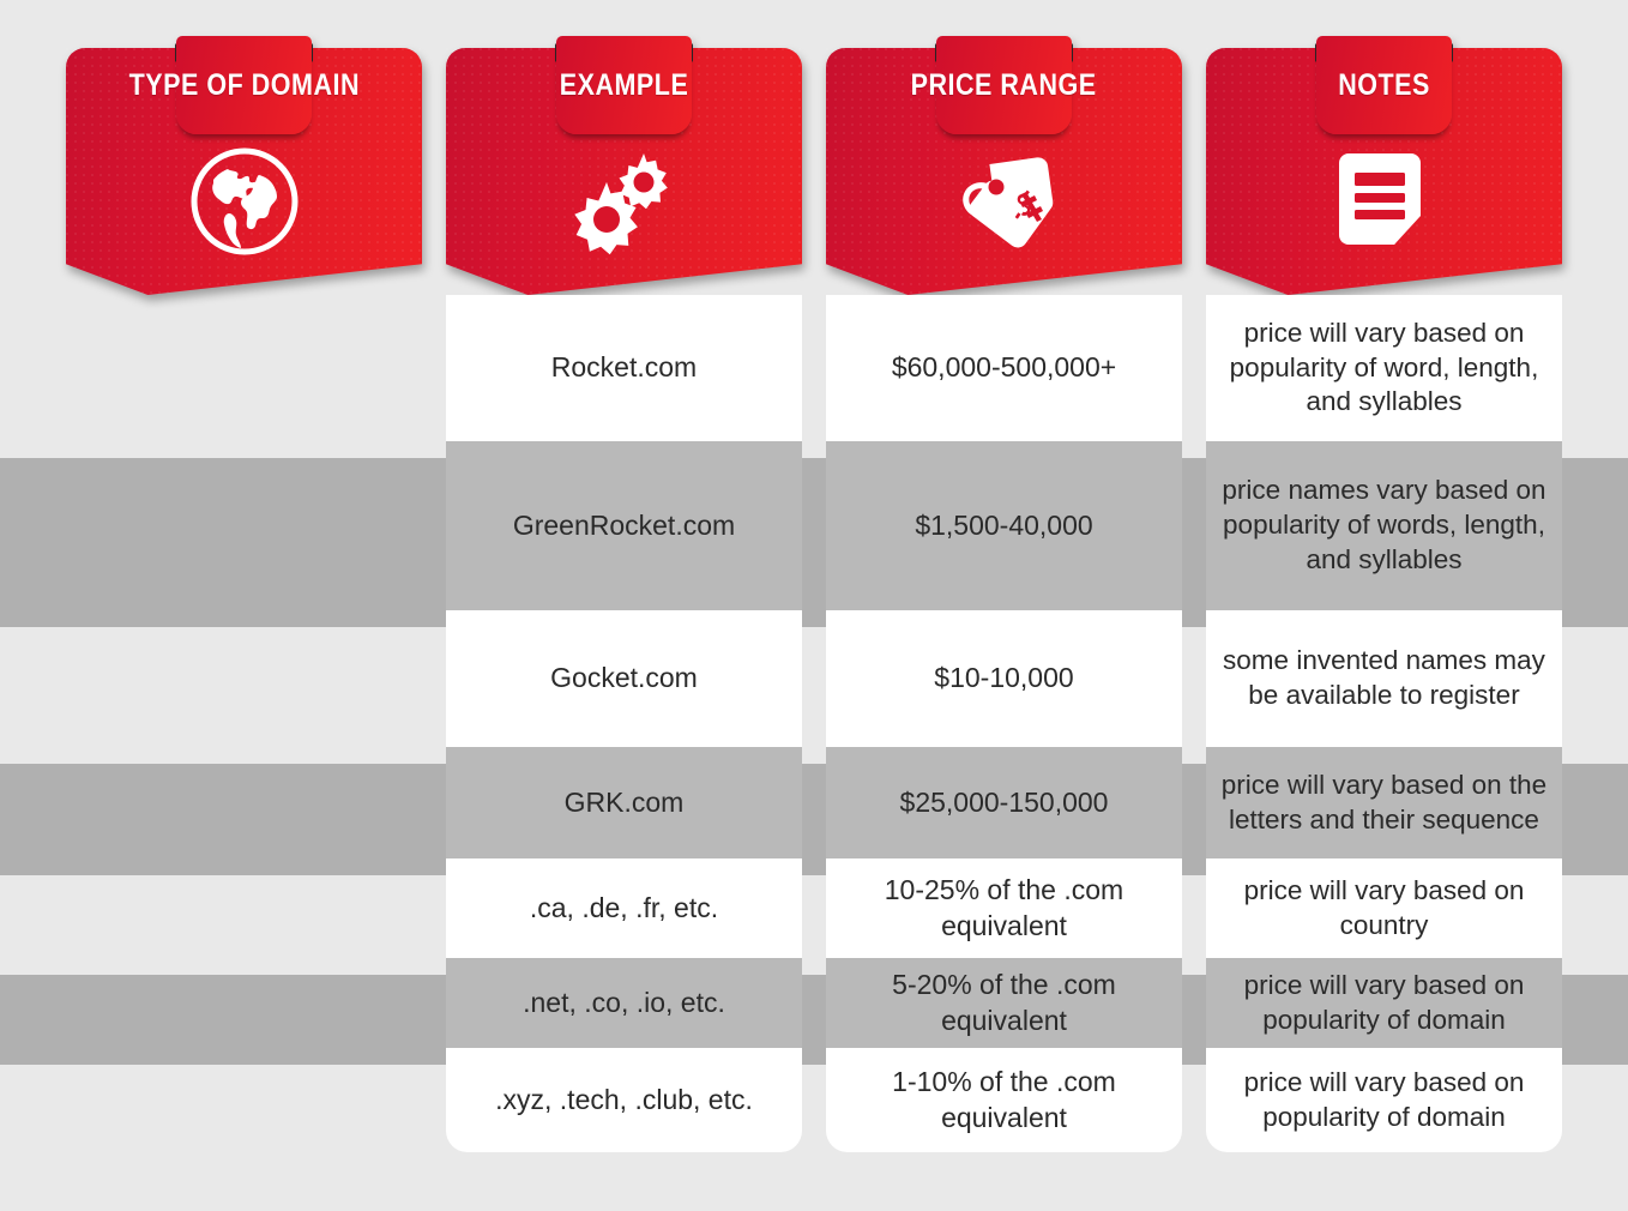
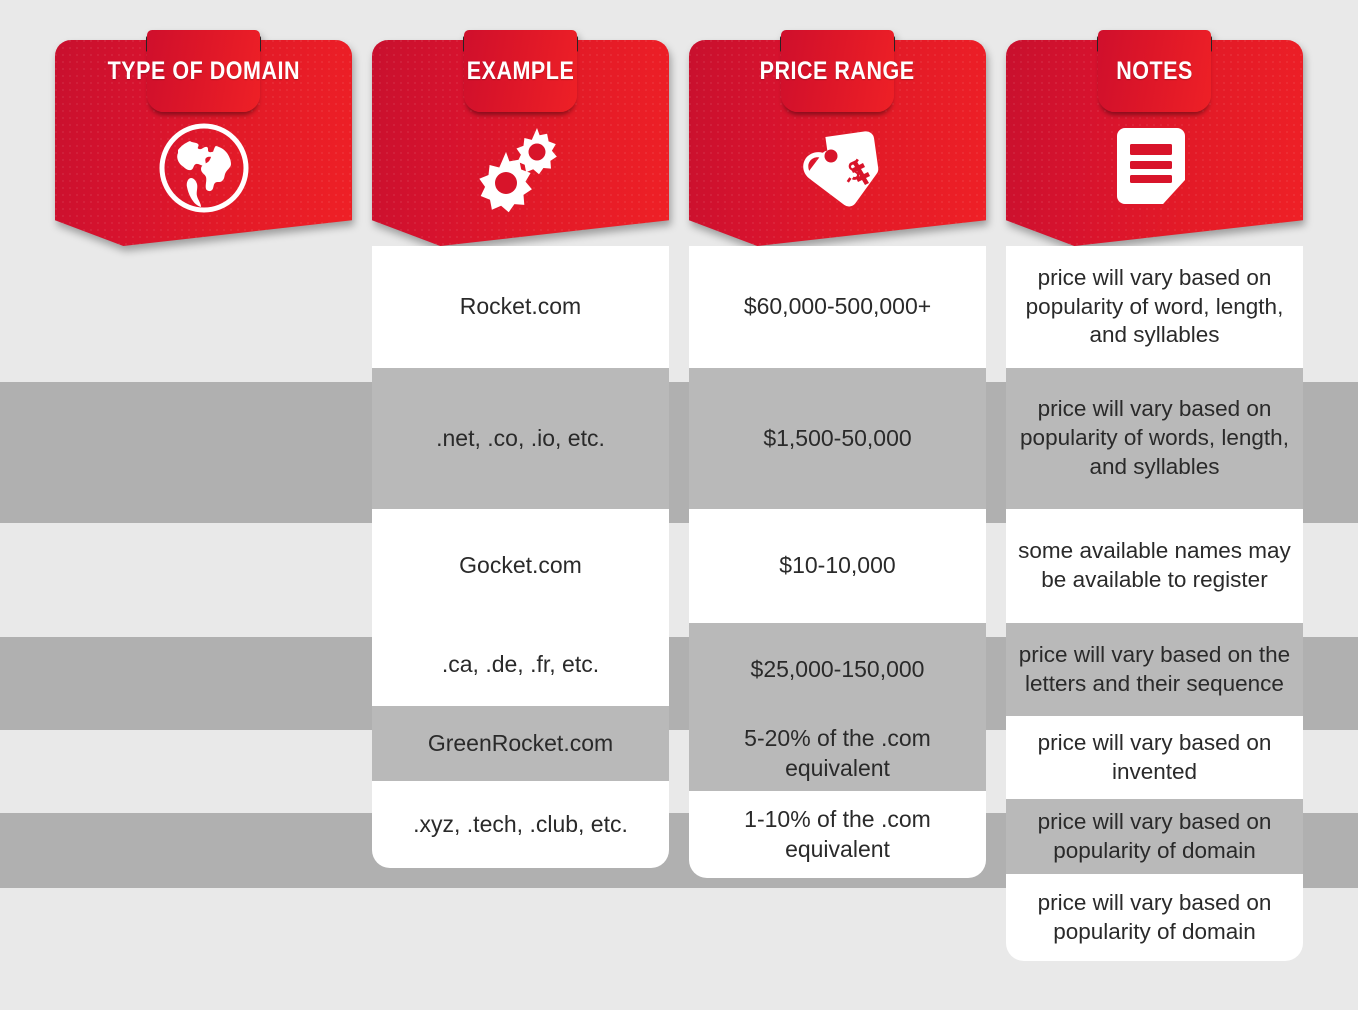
  TYPE OF DOMAIN
  EXAMPLE
  Rocket.com
- GreenRocket.com
+ .net, .co, .io, etc.
  Gocket.com
- GRK.com
  .ca, .de, .fr, etc.
- .net, .co, .io, etc.
+ GreenRocket.com
  .xyz, .tech, .club, etc.
  PRICE RANGE
  $60,000-500,000+
- $1,500-40,000
+ $1,500-50,000
  $10-10,000
  $25,000-150,000
- 10-25% of the .com equivalent
  5-20% of the .com equivalent
  1-10% of the .com equivalent
  NOTES
  price will vary based on popularity of word, length, and syllables
- price names vary based on popularity of words, length, and syllables
+ price will vary based on popularity of words, length, and syllables
- some invented names may be available to register
+ some available names may be available to register
  price will vary based on the letters and their sequence
- price will vary based on country
+ price will vary based on invented
  price will vary based on popularity of domain
  price will vary based on popularity of domain
